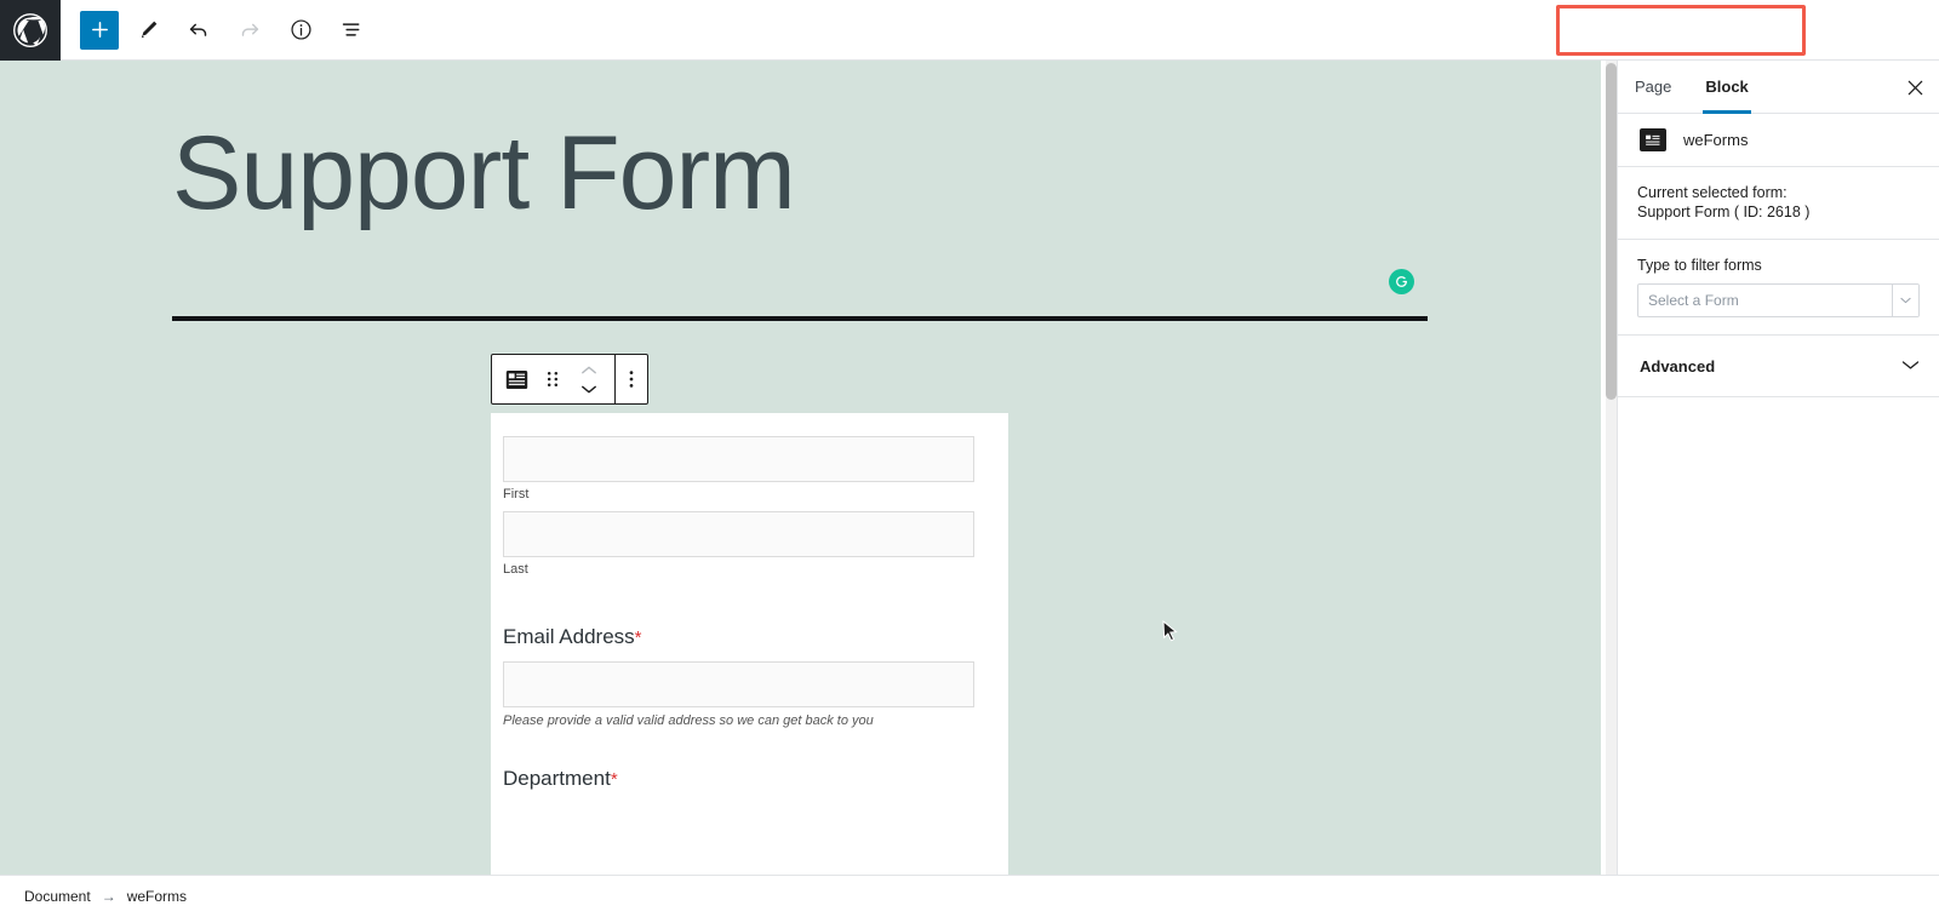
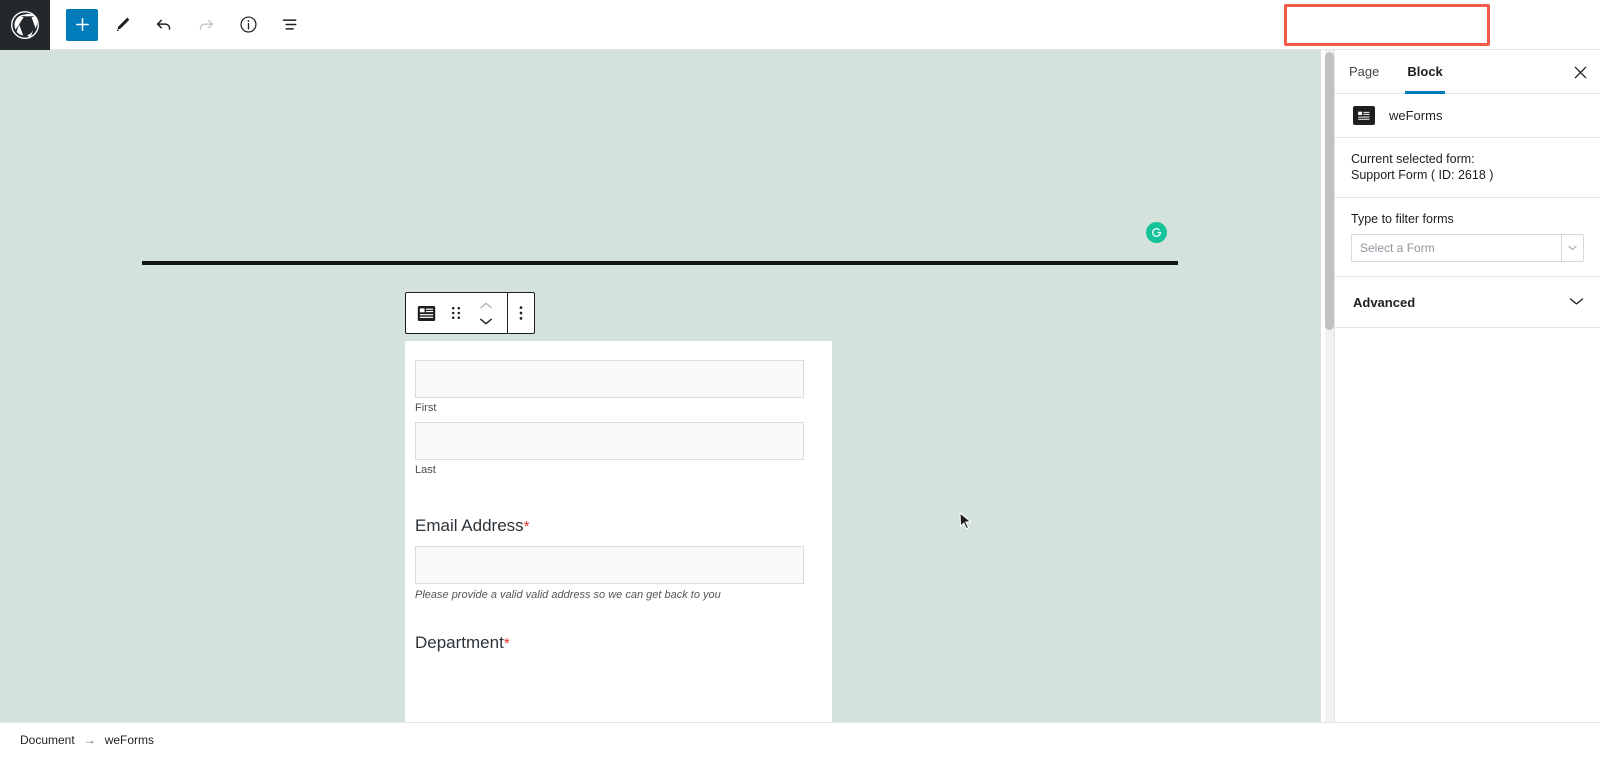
- Support Form
  First
  Last
  Email Address*
  Please provide a valid valid address so we can get back to you
  Department*
  Page
  Block
  weForms
  Current selected form:
  Support Form ( ID: 2618 )
  Type to filter forms
  Select a Form
  Advanced
  Document
  →
  weForms
